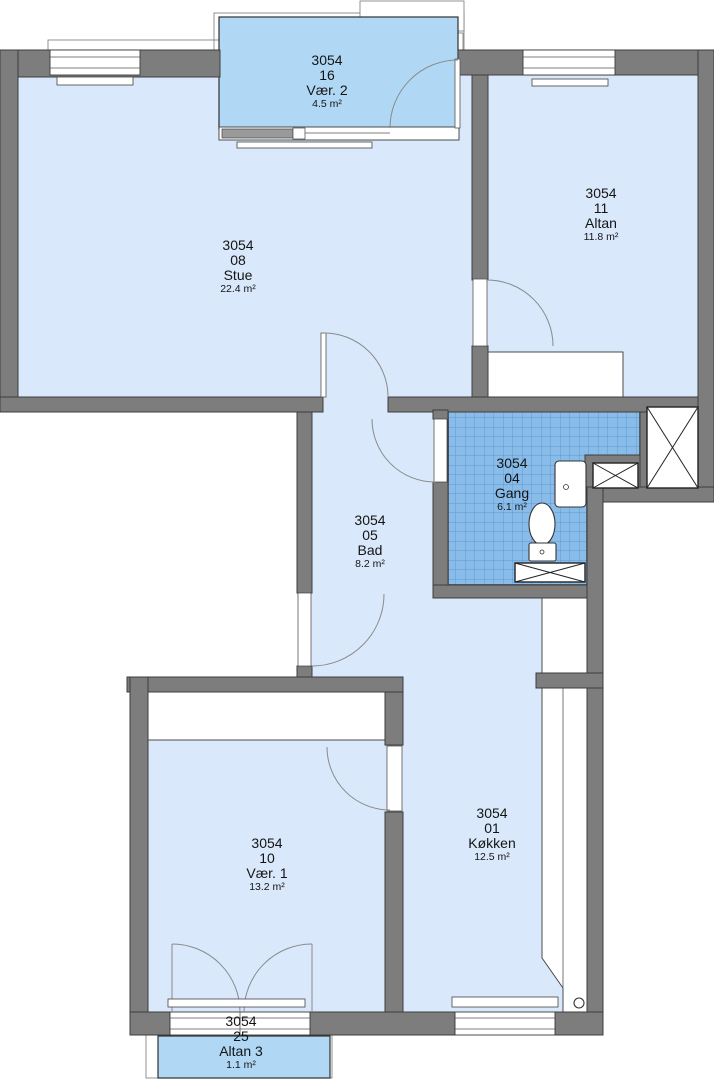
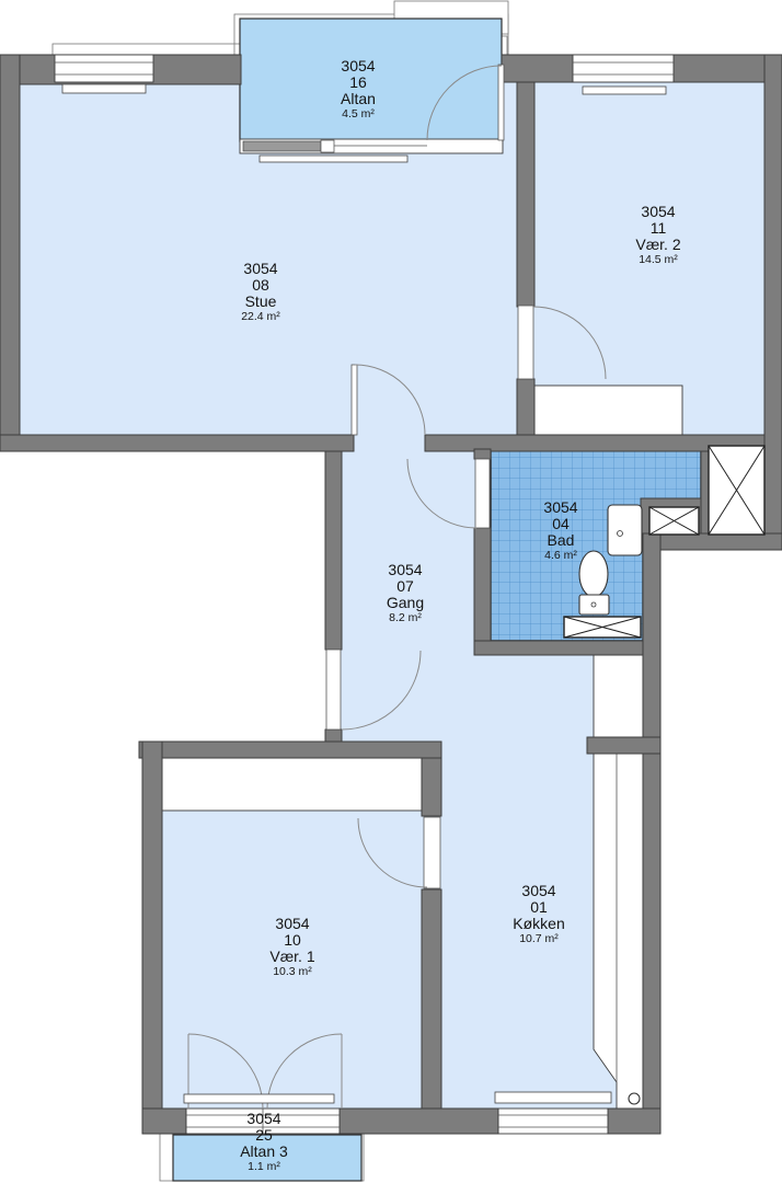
  3054
  16
- Vær. 2
+ Altan
  4.5 m²
  3054
  08
  Stue
  22.4 m²
  3054
  11
- Altan
+ Vær. 2
- 11.8 m²
+ 14.5 m²
  3054
- 05
+ 07
- Bad
+ Gang
  8.2 m²
  3054
  04
- Gang
+ Bad
- 6.1 m²
+ 4.6 m²
  3054
  10
  Vær. 1
- 13.2 m²
+ 10.3 m²
  3054
  01
  Køkken
- 12.5 m²
+ 10.7 m²
  3054
  25
  Altan 3
  1.1 m²
